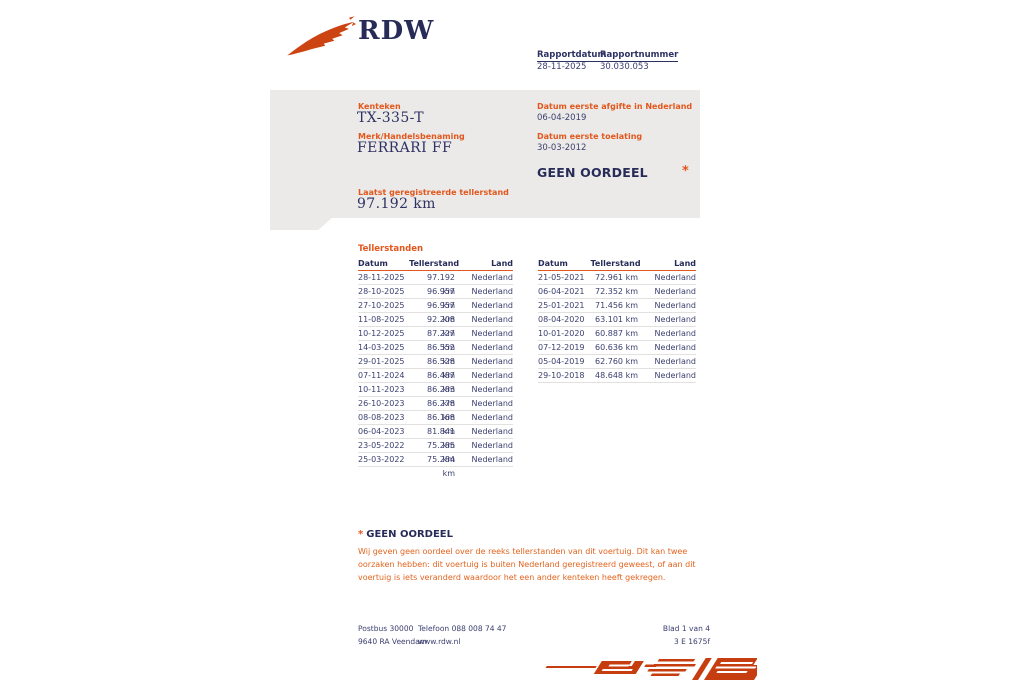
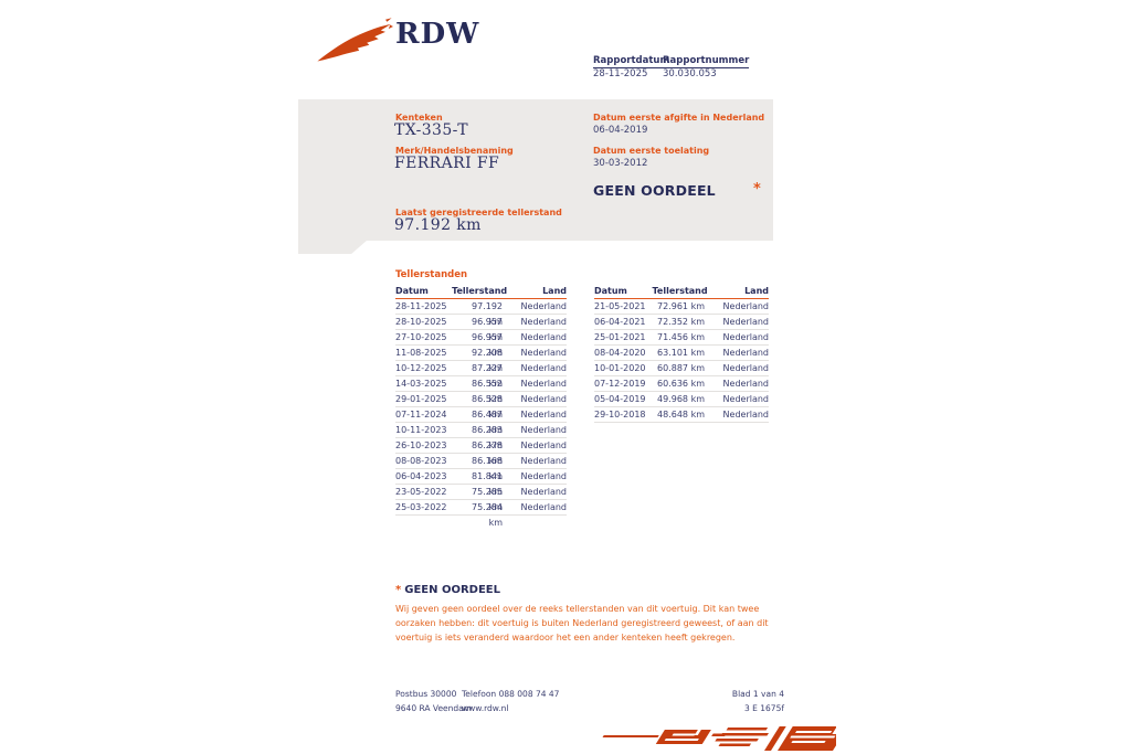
  RDW
  Rapportdatum
  28-11-2025
  Rapportnummer
  30.030.053
  Kenteken
  TX-335-T
  Merk/Handelsbenaming
  FERRARI FF
  Laatst geregistreerde tellerstand
  97.192 km
  Datum eerste afgifte in Nederland
  06-04-2019
  Datum eerste toelating
  30-03-2012
  GEEN OORDEEL
  *
  Tellerstanden
  Datum
  Tellerstand
  Land
  28-11-2025
  97.192 km
  Nederland
  28-10-2025
  96.957 km
  Nederland
  27-10-2025
  96.957 km
  Nederland
  11-08-2025
  92.208 km
  Nederland
  10-12-2025
  87.227 km
  Nederland
  14-03-2025
  86.552 km
  Nederland
  29-01-2025
  86.528 km
  Nederland
  07-11-2024
  86.487 km
  Nederland
  10-11-2023
  86.283 km
  Nederland
  26-10-2023
  86.278 km
  Nederland
  08-08-2023
  86.168 km
  Nederland
  06-04-2023
  81.841 km
  Nederland
  23-05-2022
  75.285 km
  Nederland
  25-03-2022
  75.284 km
  Nederland
  Datum
  Tellerstand
  Land
  21-05-2021
  72.961 km
  Nederland
  06-04-2021
  72.352 km
  Nederland
  25-01-2021
  71.456 km
  Nederland
  08-04-2020
  63.101 km
  Nederland
  10-01-2020
  60.887 km
  Nederland
  07-12-2019
  60.636 km
  Nederland
  05-04-2019
- 62.760 km
+ 49.968 km
  Nederland
  29-10-2018
  48.648 km
  Nederland
  * GEEN OORDEEL
  Wij geven geen oordeel over de reeks tellerstanden van dit voertuig. Dit kan twee oorzaken hebben: dit voertuig is buiten Nederland geregistreerd geweest, of aan dit voertuig is iets veranderd waardoor het een ander kenteken heeft gekregen.
  Postbus 30000
  9640 RA Veendam
  Telefoon 088 008 74 47
  www.rdw.nl
  Blad 1 van 4
  3 E 1675f
